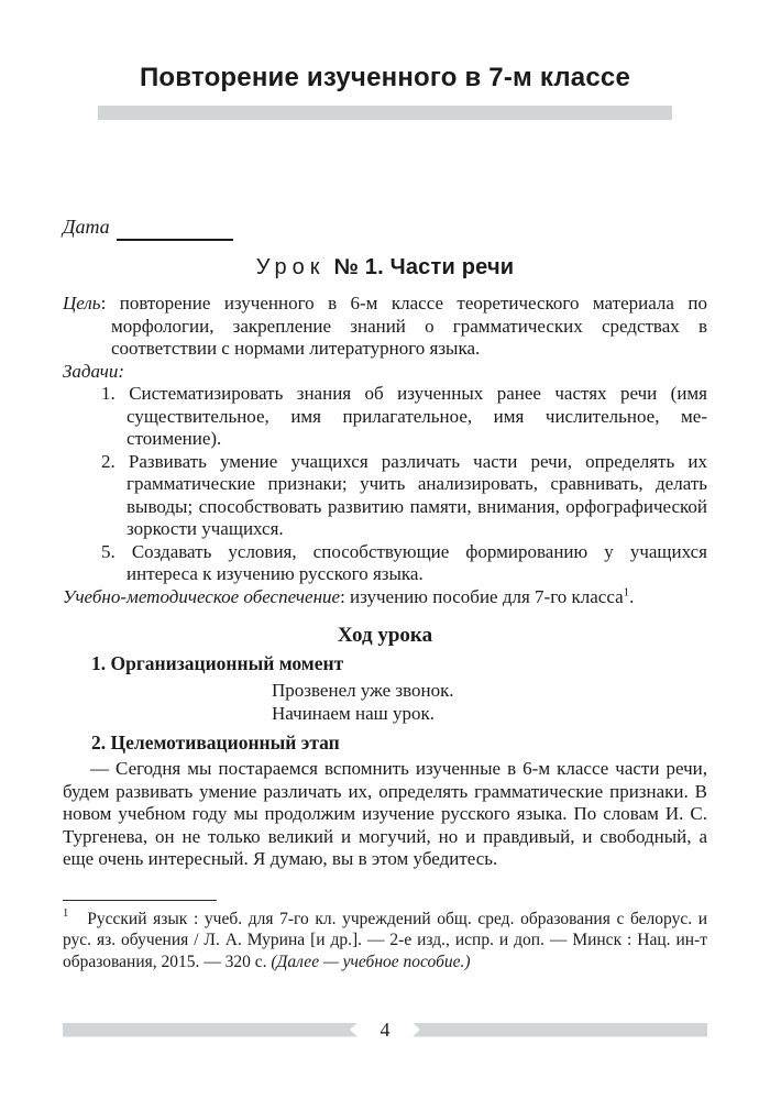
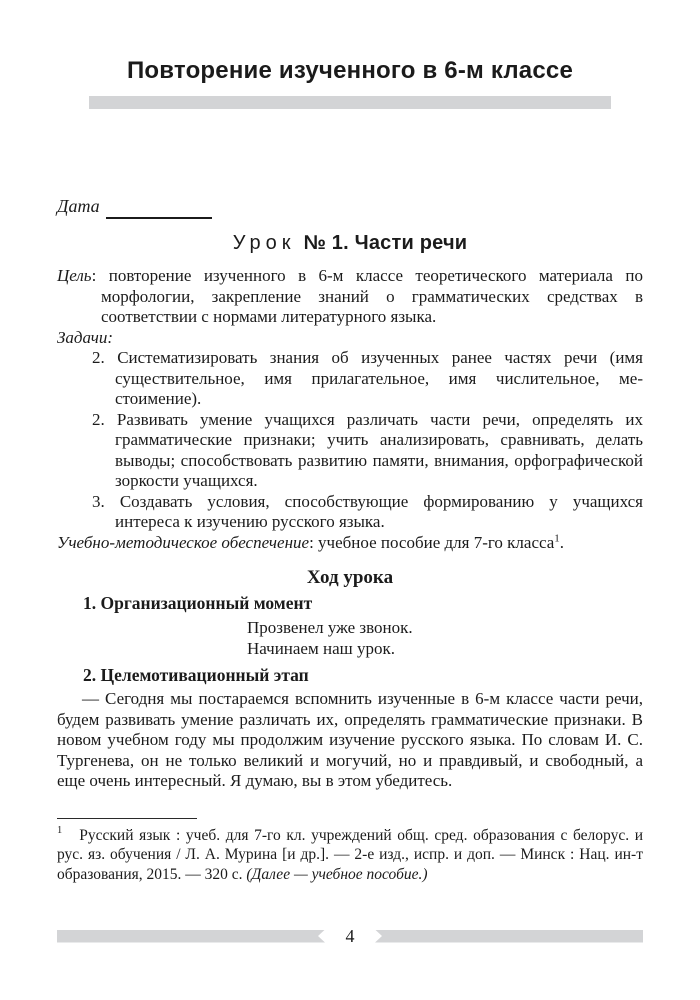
- Повторение изученного в 7-м классе
+ Повторение изученного в 6-м классе
  Дата
  Урок № 1. Части речи
  Цель: повторение изученного в 6-м классе теоретического материала по морфологии, закрепление знаний о грамматических средствах в соответствии с нормами литературного языка.
  Задачи:
- 1. Систематизировать знания об изученных ранее частях речи (имя существительное, имя прилагательное, имя числительное, ме­тоимение).
+ 2. Систематизировать знания об изученных ранее частях речи (имя существительное, имя прилагательное, имя числительное, ме­тоимение).
  2. Развивать умение учащихся различать части речи, определять их грамматические признаки; учить анализировать, сравнивать, делать выводы; способствовать развитию памяти, внимания, орфографической зоркости учащихся.
- 5. Создавать условия, способствующие формированию у учащихся интереса к изучению русского языка.
+ 3. Создавать условия, способствующие формированию у учащихся интереса к изучению русского языка.
- Учебно-методическое обеспечение: изучению пособие для 7-го класса1.
+ Учебно-методическое обеспечение: учебное пособие для 7-го класса1.
  Ход урока
  1. Организационный момент
  Прозвенел уже звонок.
  Начинаем наш урок.
  2. Целемотивационный этап
  — Сегодня мы постараемся вспомнить изученные в 6-м классе части речи, будем развивать умение различать их, определять грамматиче­ские признаки. В новом учебном году мы продолжим изучение русского языка. По словам И. С. Тургенева, он не только великий и могучий, но и правдивый, и свободный, а еще очень интересный. Я думаю, вы в этом убедитесь.
  1 Русский язык : учеб. для 7-го кл. учреждений общ. сред. образования с бело­рус. и рус. яз. обучения / Л. А. Мурина [и др.]. — 2-е изд., испр. и доп. — Минск : Нац. ин-т образования, 2015. — 320 с. (Далее — учебное пособие.)
  4
